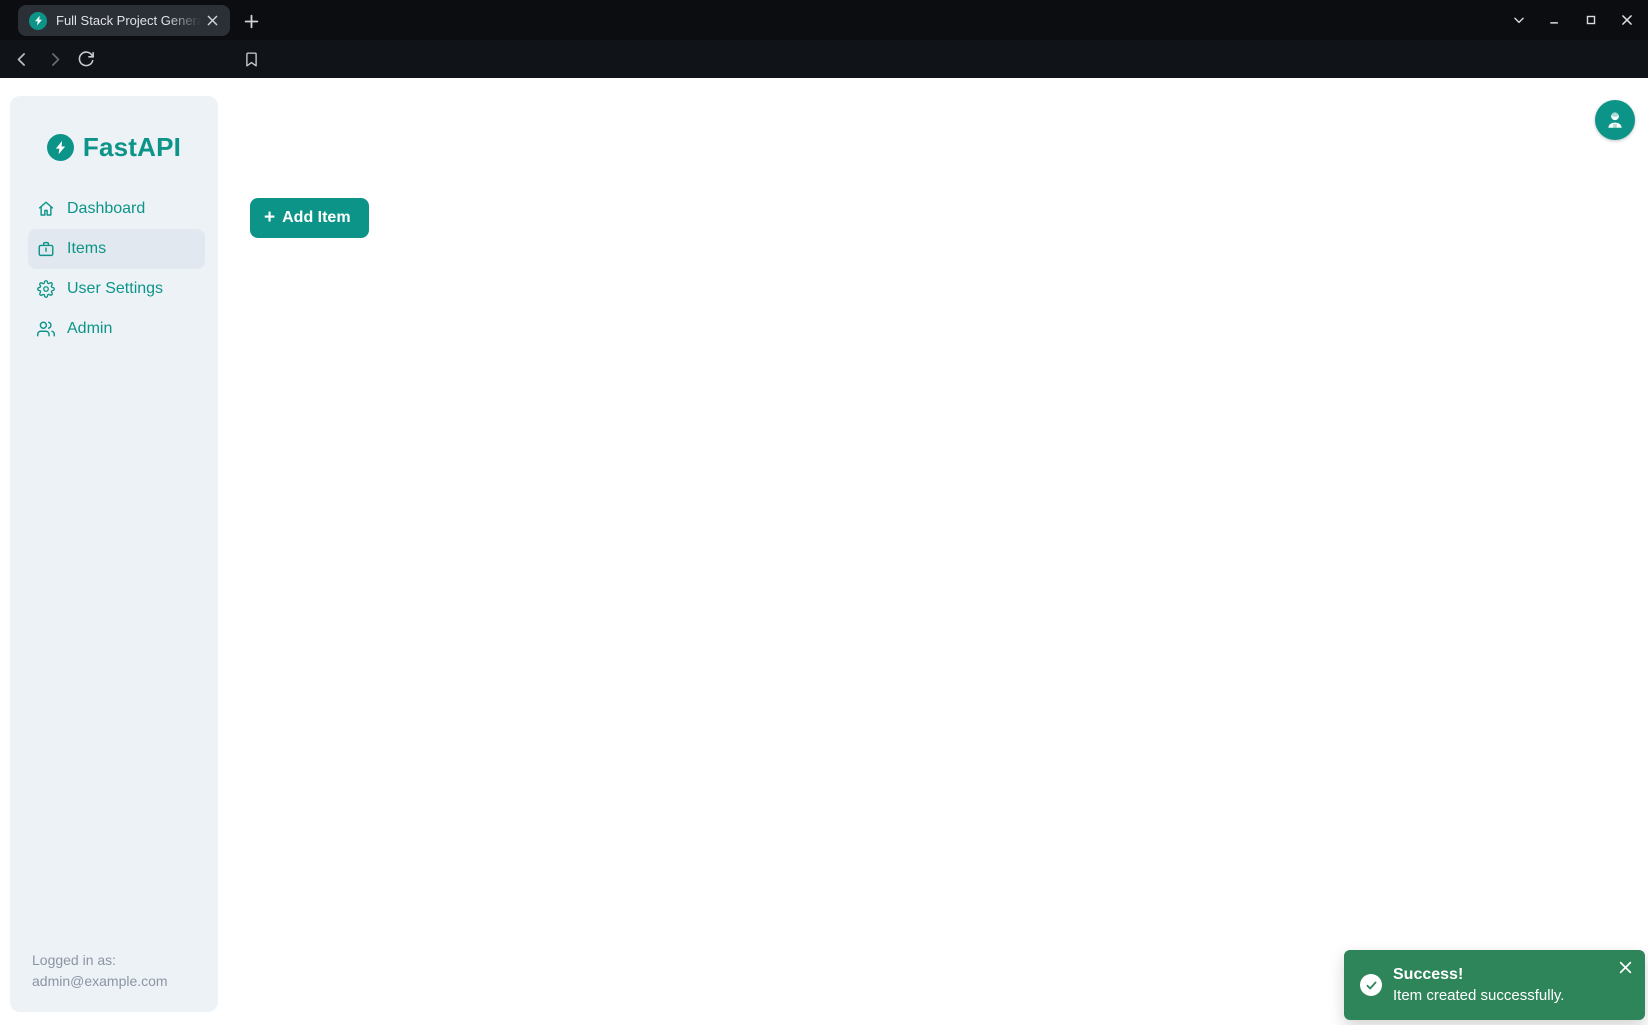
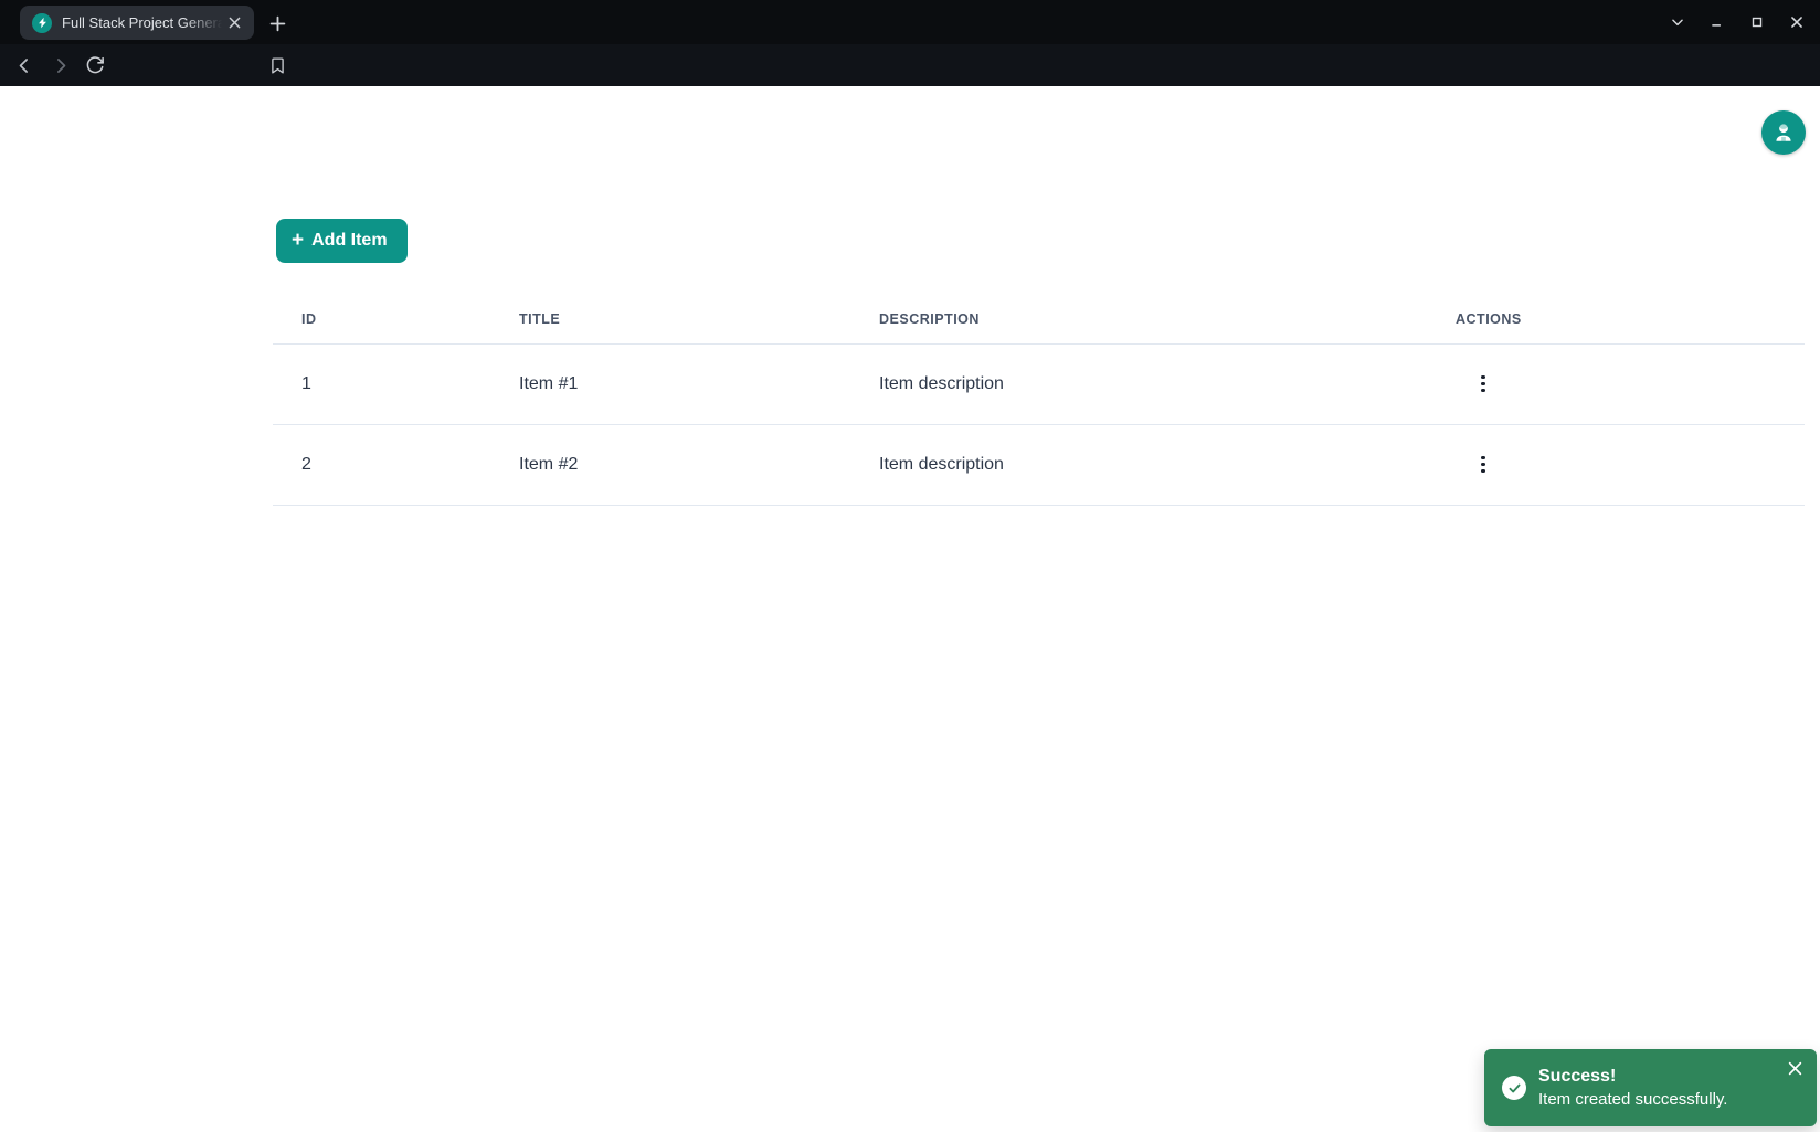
  Full Stack Project G
- FastAPI
- Dashboard
- Items
- User Settings
- Admin
- Logged in as:
- admin@example.com
  +
  Add Item
+ ID	TITLE	DESCRIPTION	ACTIONS
+ 1	Item #1	Item description
+ 2	Item #2	Item description
  Success!
  Item created successfully.
